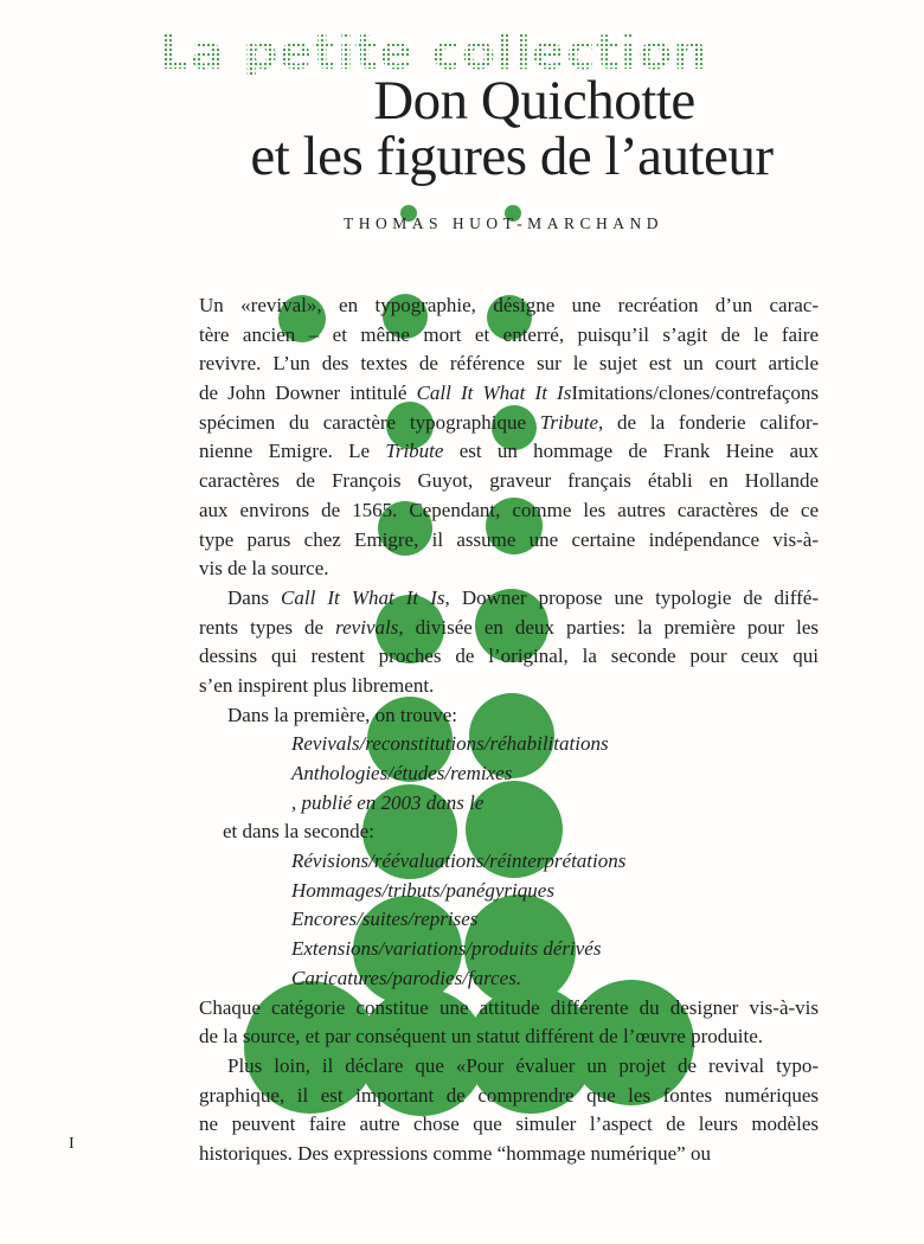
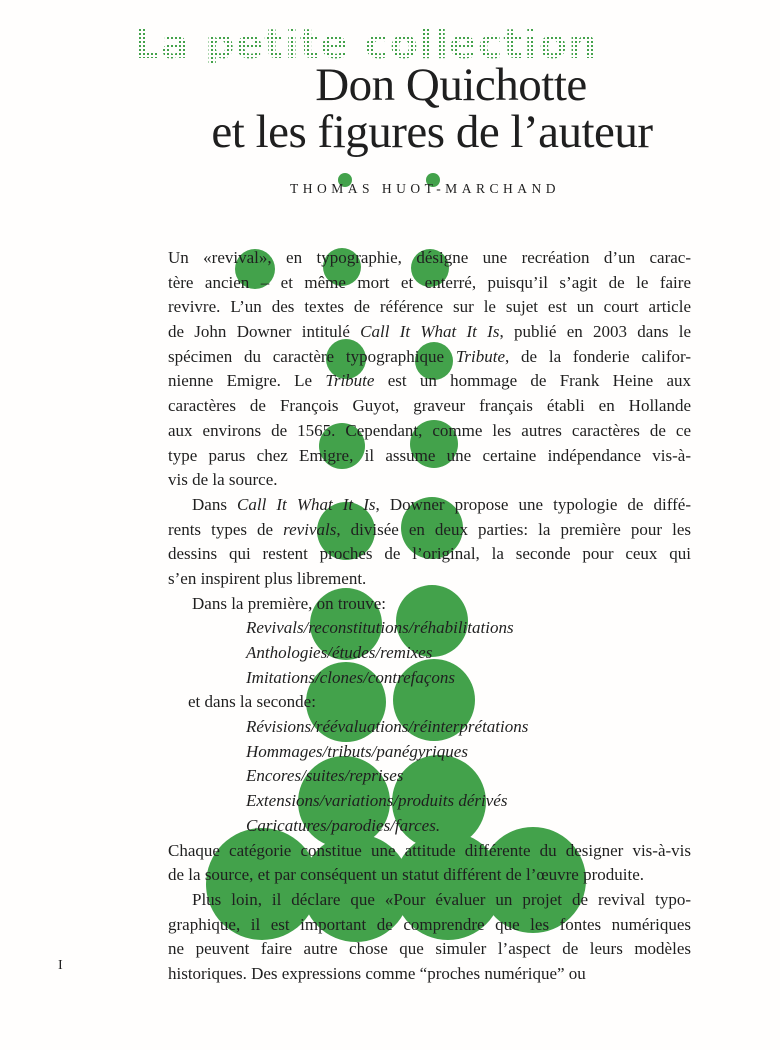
  La petite collection
  Don Quichotte
  et les figures de l’auteur
  THOMAS HUOT-MARCHAND
  Un «revival», en typographie, désigne une recréation d’un carac-
  tère ancien – et même mort et enterré, puisqu’il s’agit de le faire
  revivre. L’un des textes de référence sur le sujet est un court article
- de John Downer intitulé Call It What It IsImitations/clones/contrefaçons
+ de John Downer intitulé Call It What It Is, publié en 2003 dans le
  spécimen du caractère typographique Tribute, de la fonderie califor-
  nienne Emigre. Le Tribute est un hommage de Frank Heine aux
  caractères de François Guyot, graveur français établi en Hollande
  aux environs de 1565. Cependant, comme les autres caractères de ce
  type parus chez Emigre, il assume une certaine indépendance vis-à-
  vis de la source.
  Dans Call It What It Is, Downer propose une typologie de diffé-
  rents types de revivals, divisée en deux parties: la première pour les
  dessins qui restent proches de l’original, la seconde pour ceux qui
  s’en inspirent plus librement.
  Dans la première, on trouve:
  Revivals/reconstitutions/réhabilitations
  Anthologies/études/remixes
- , publié en 2003 dans le
+ Imitations/clones/contrefaçons
  et dans la seconde:
  Révisions/réévaluations/réinterprétations
  Hommages/tributs/panégyriques
  Encores/suites/reprises
  Extensions/variations/produits dérivés
  Caricatures/parodies/farces.
  Chaque catégorie constitue une attitude différente du designer vis-à-vis
  de la source, et par conséquent un statut différent de l’œuvre produite.
  Plus loin, il déclare que «Pour évaluer un projet de revival typo-
  graphique, il est important de comprendre que les fontes numériques
  ne peuvent faire autre chose que simuler l’aspect de leurs modèles
- historiques. Des expressions comme “hommage numérique” ou
+ historiques. Des expressions comme “proches numérique” ou
  I
